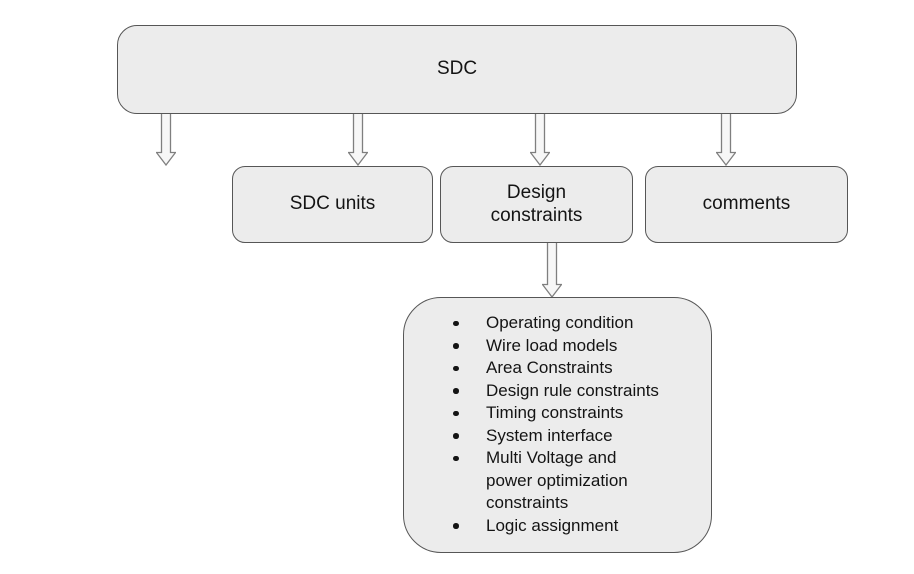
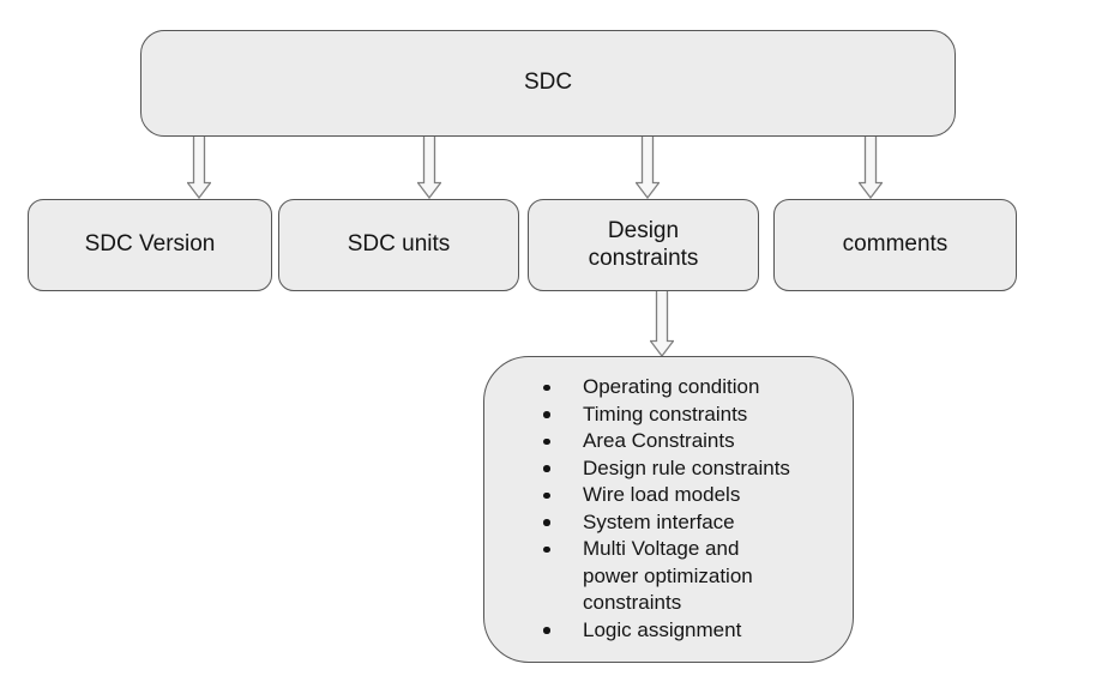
  SDC
+ SDC Version
  SDC units
  Design
  constraints
  comments
  Operating condition
- Wire load models
+ Timing constraints
  Area Constraints
  Design rule constraints
- Timing constraints
+ Wire load models
  System interface
  Multi Voltage and
  power optimization
  constraints
  Logic assignment
